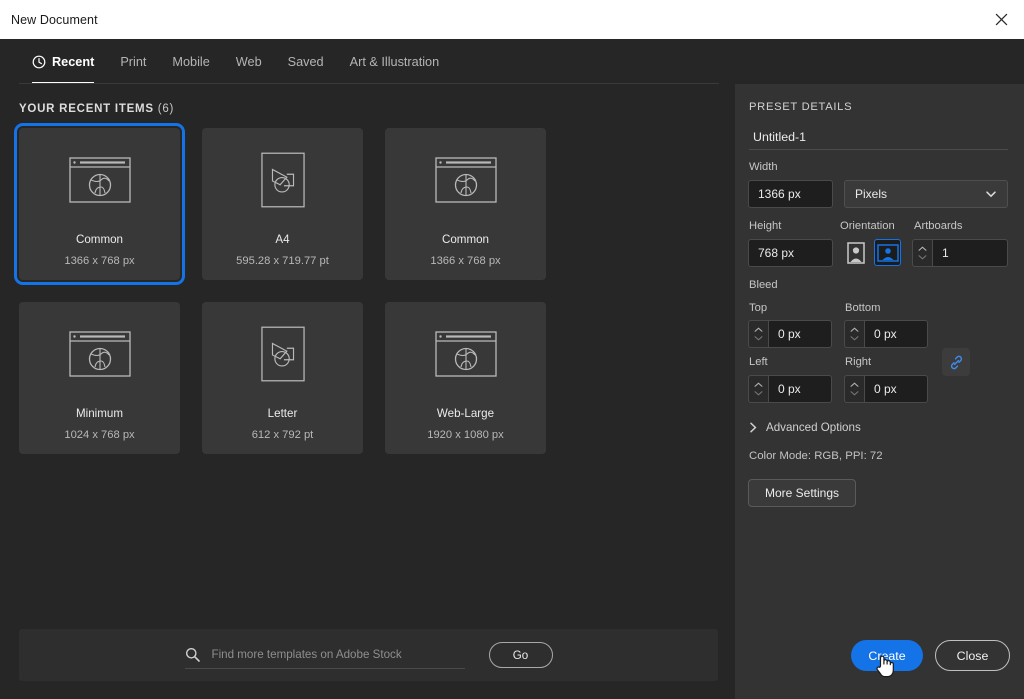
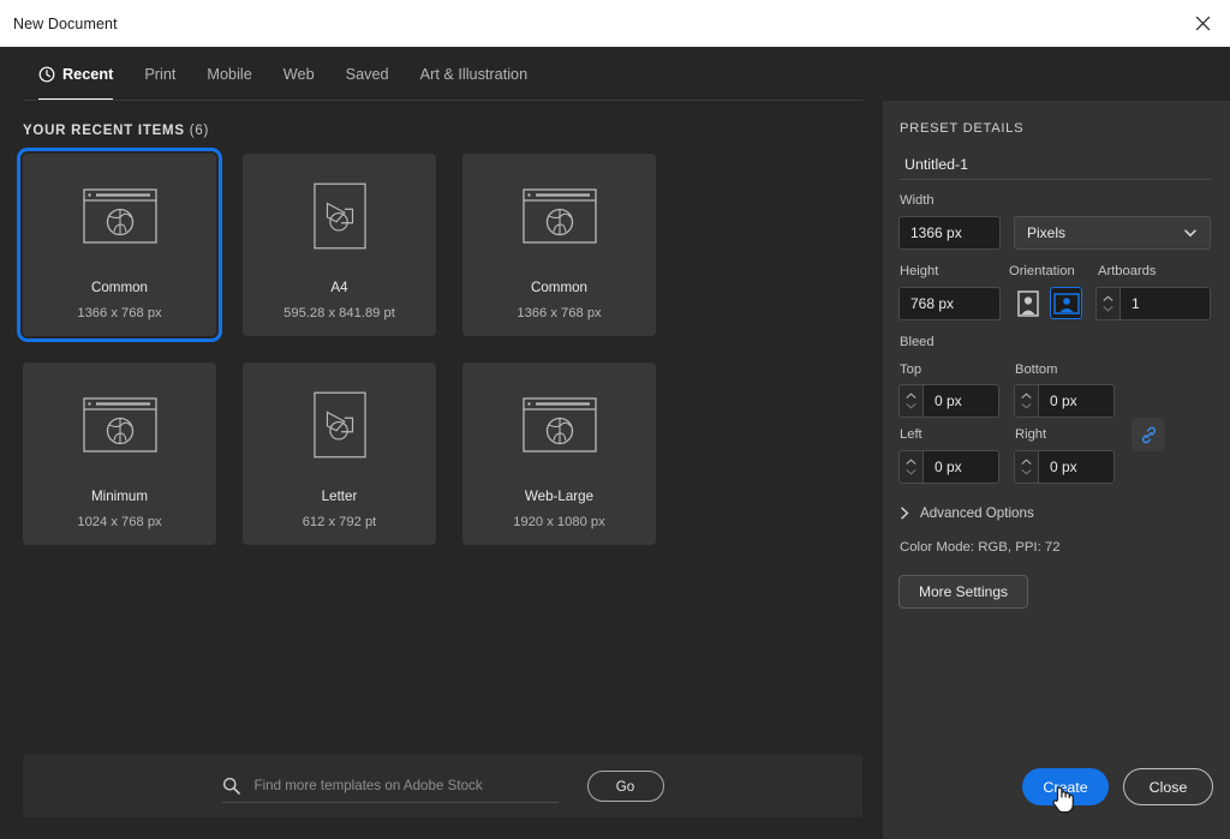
  New Document
  Recent
  Print
  Mobile
  Web
  Saved
  Art & Illustration
  YOUR RECENT ITEMS (6)
  Common
  1366 x 768 px
  A4
- 595.28 x 719.77 pt
+ 595.28 x 841.89 pt
  Common
  1366 x 768 px
  Minimum
  1024 x 768 px
  Letter
  612 x 792 pt
  Web-Large
  1920 x 1080 px
  Find more templates on Adobe Stock
  Go
  PRESET DETAILS
  Untitled-1
  Width
  1366 px
  Pixels
  Height
  768 px
  Orientation
  Artboards
  1
  Bleed
  Top
  0 px
  Bottom
  0 px
  Left
  0 px
  Right
  0 px
  Advanced Options
  Color Mode: RGB, PPI: 72
  More Settings
  Create
  Close
